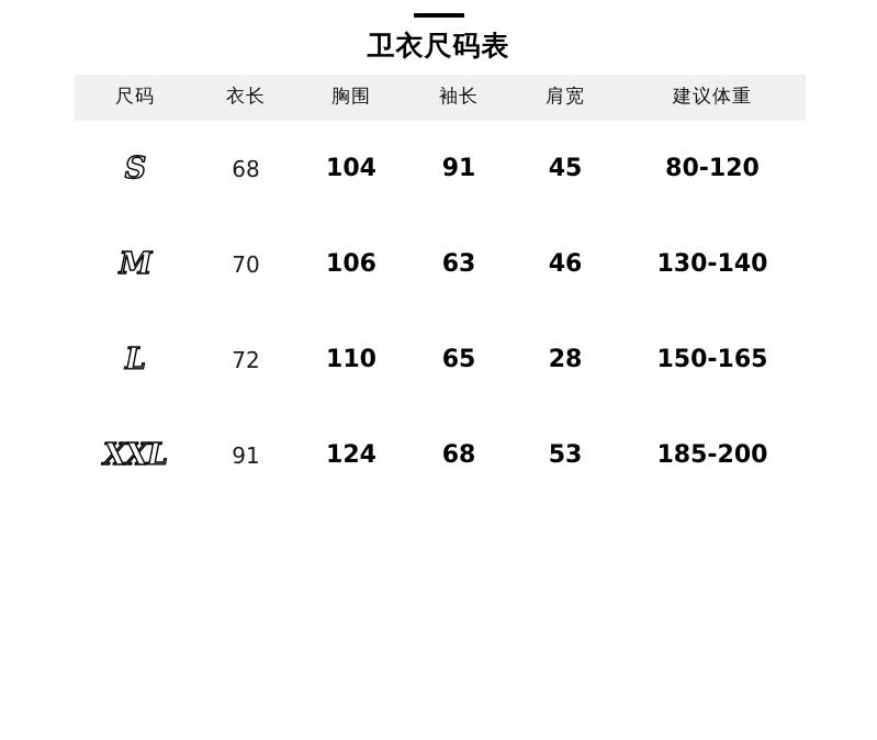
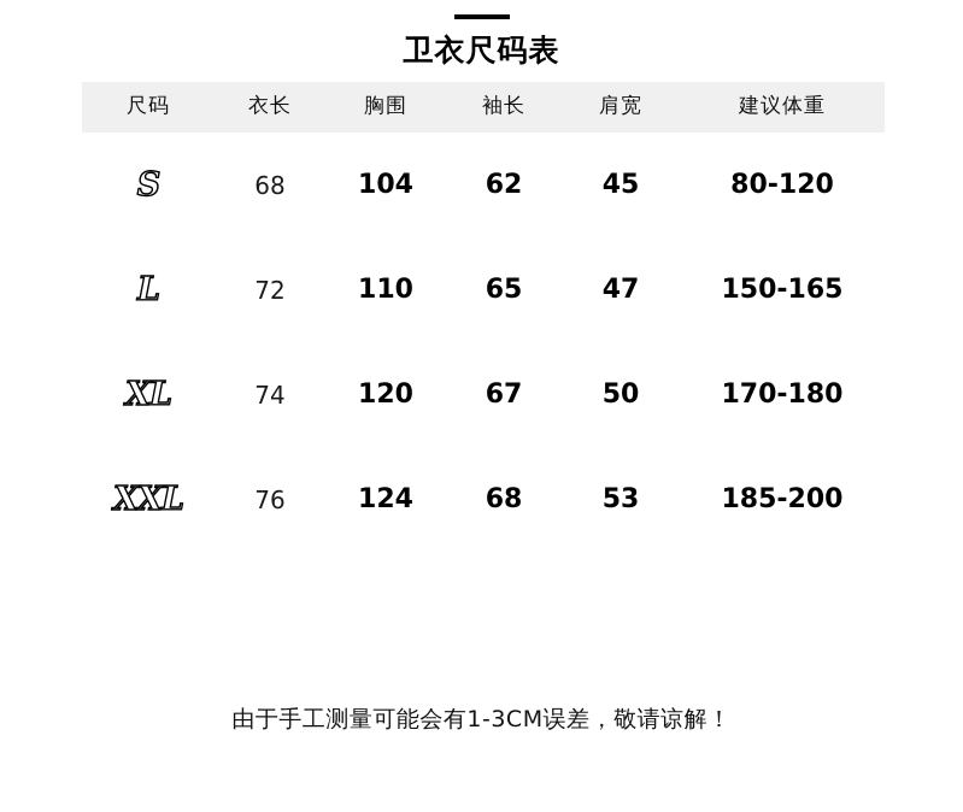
  卫衣尺码表
  尺码	衣长	胸围	袖长	肩宽	建议体重
- S	68	104	91	45	80-120
+ S	68	104	62	45	80-120
- M	70	106	63	46	130-140
- L	72	110	65	28	150-165
+ L	72	110	65	47	150-165
+ XL	74	120	67	50	170-180
- XXL	91	124	68	53	185-200
+ XXL	76	124	68	53	185-200
+ 由于手工测量可能会有1-3CM误差，敬请谅解！
